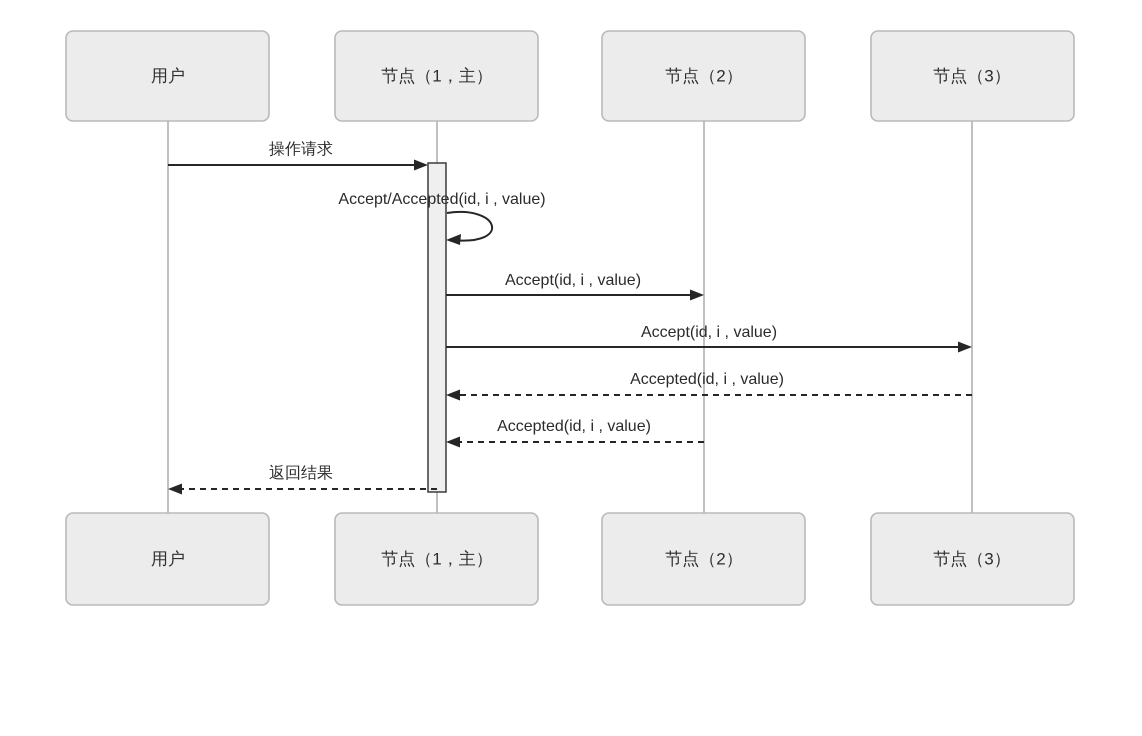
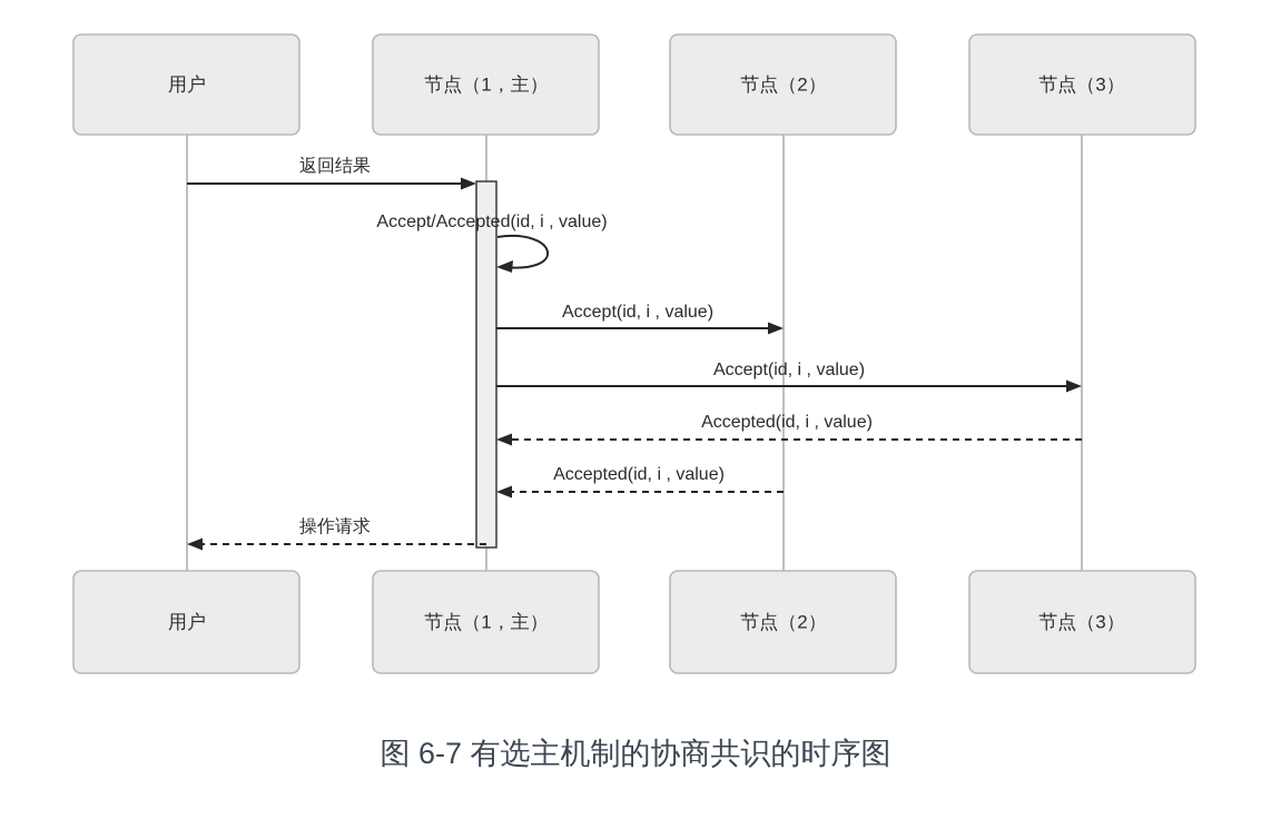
  用户
  节点（1，主）
  节点（2）
  节点（3）
- 操作请求
+ 返回结果
  Accept/Accepted(id, i , value)
  Accept(id, i , value)
  Accept(id, i , value)
  Accepted(id, i , value)
  Accepted(id, i , value)
- 返回结果
+ 操作请求
  用户
  节点（1，主）
  节点（2）
  节点（3）
+ 图 6-7 有选主机制的协商共识的时序图
